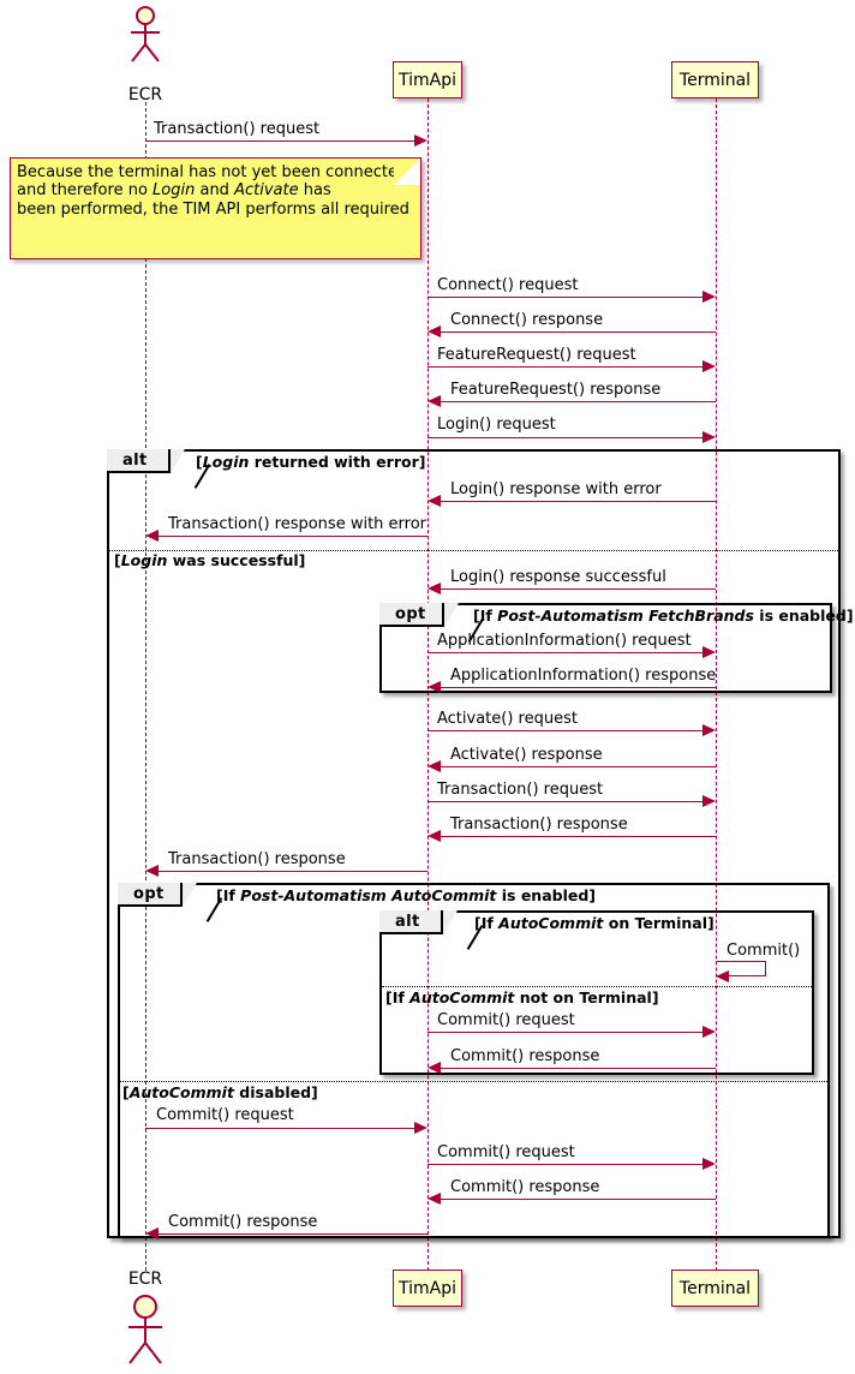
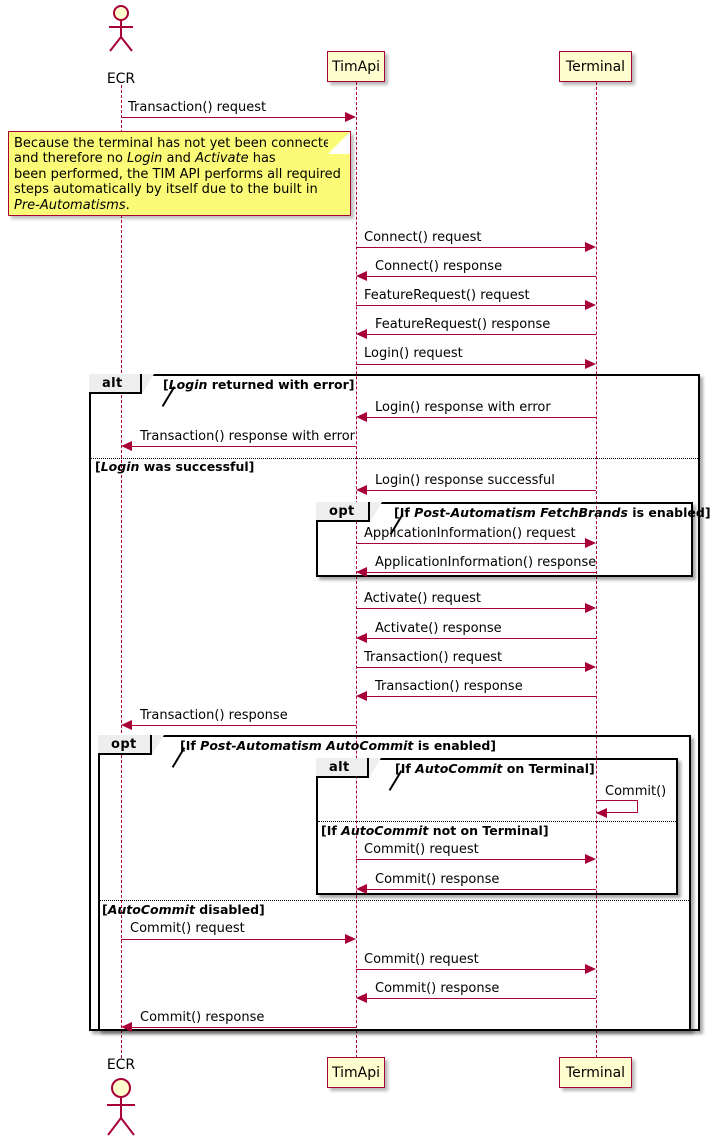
  ECR
  TimApi
  Terminal
  alt
  [Login returned with error]
  [Login was successful]
  opt
  [If Post-Automatism FetchBrands is enabled]
  opt
  [If Post-Automatism AutoCommit is enabled]
  [AutoCommit disabled]
  alt
  [If AutoCommit on Terminal]
  [If AutoCommit not on Terminal]
  Transaction() request
  Connect() request
  Connect() response
  FeatureRequest() request
  FeatureRequest() response
  Login() request
  Login() response with error
  Transaction() response with error
  Login() response successful
  ApplicationInformation() request
  ApplicationInformation() response
  Activate() request
  Activate() response
  Transaction() request
  Transaction() response
  Transaction() response
  Commit()
  Commit() request
  Commit() response
  Commit() request
  Commit() request
  Commit() response
  Commit() response
  Because the terminal has not yet been connected
  and therefore no Login and Activate has
  been performed, the TIM API performs all required
+ steps automatically by itself due to the built in
+ Pre-Automatisms.
  ECR
  TimApi
  Terminal
